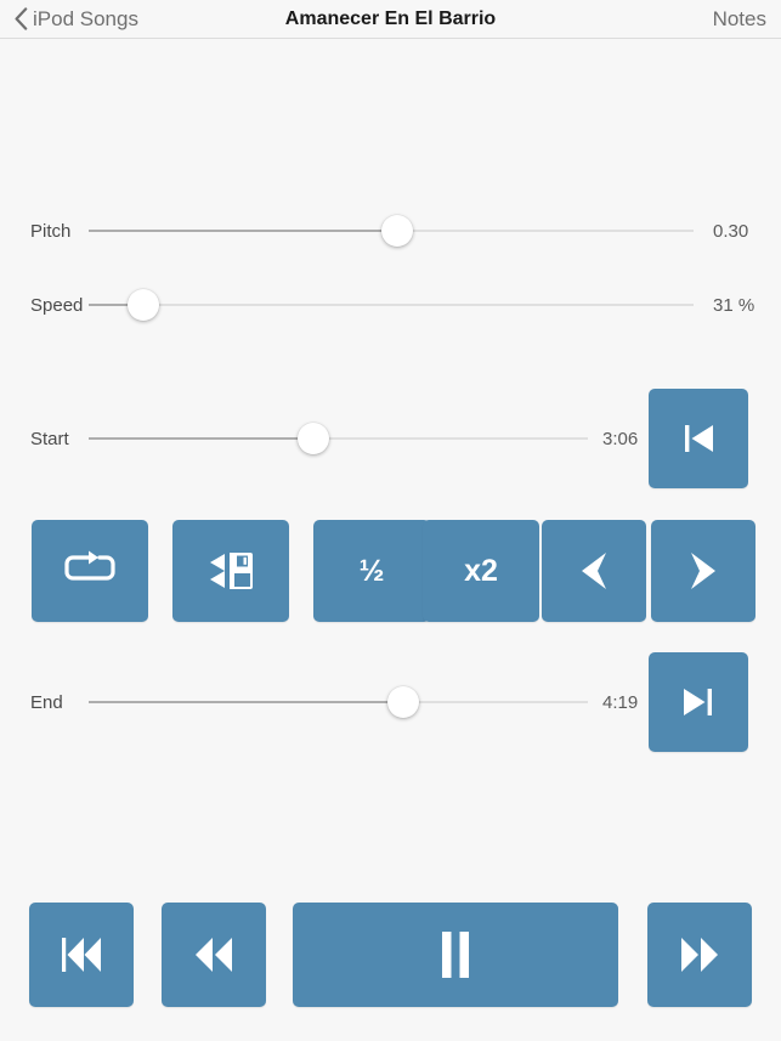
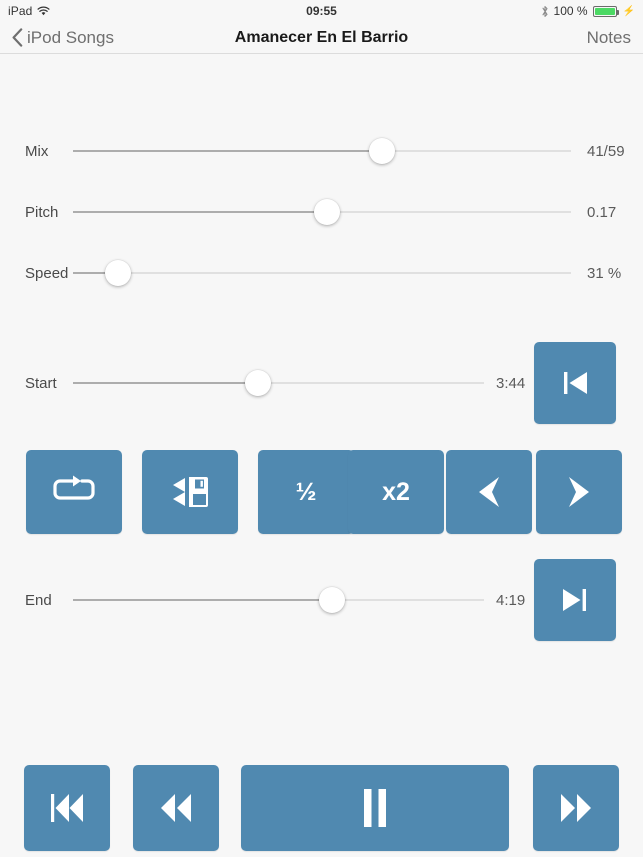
+ iPad
+ 09:55
+ 100 %
+ ⚡
  iPod Songs
  Amanecer En El Barrio
  Notes
+ Mix
+ 41/59
  Pitch
- 0.30
+ 0.17
  Speed
  31 %
  Start
- 3:06
+ 3:44
  ½
  x2
  End
  4:19
